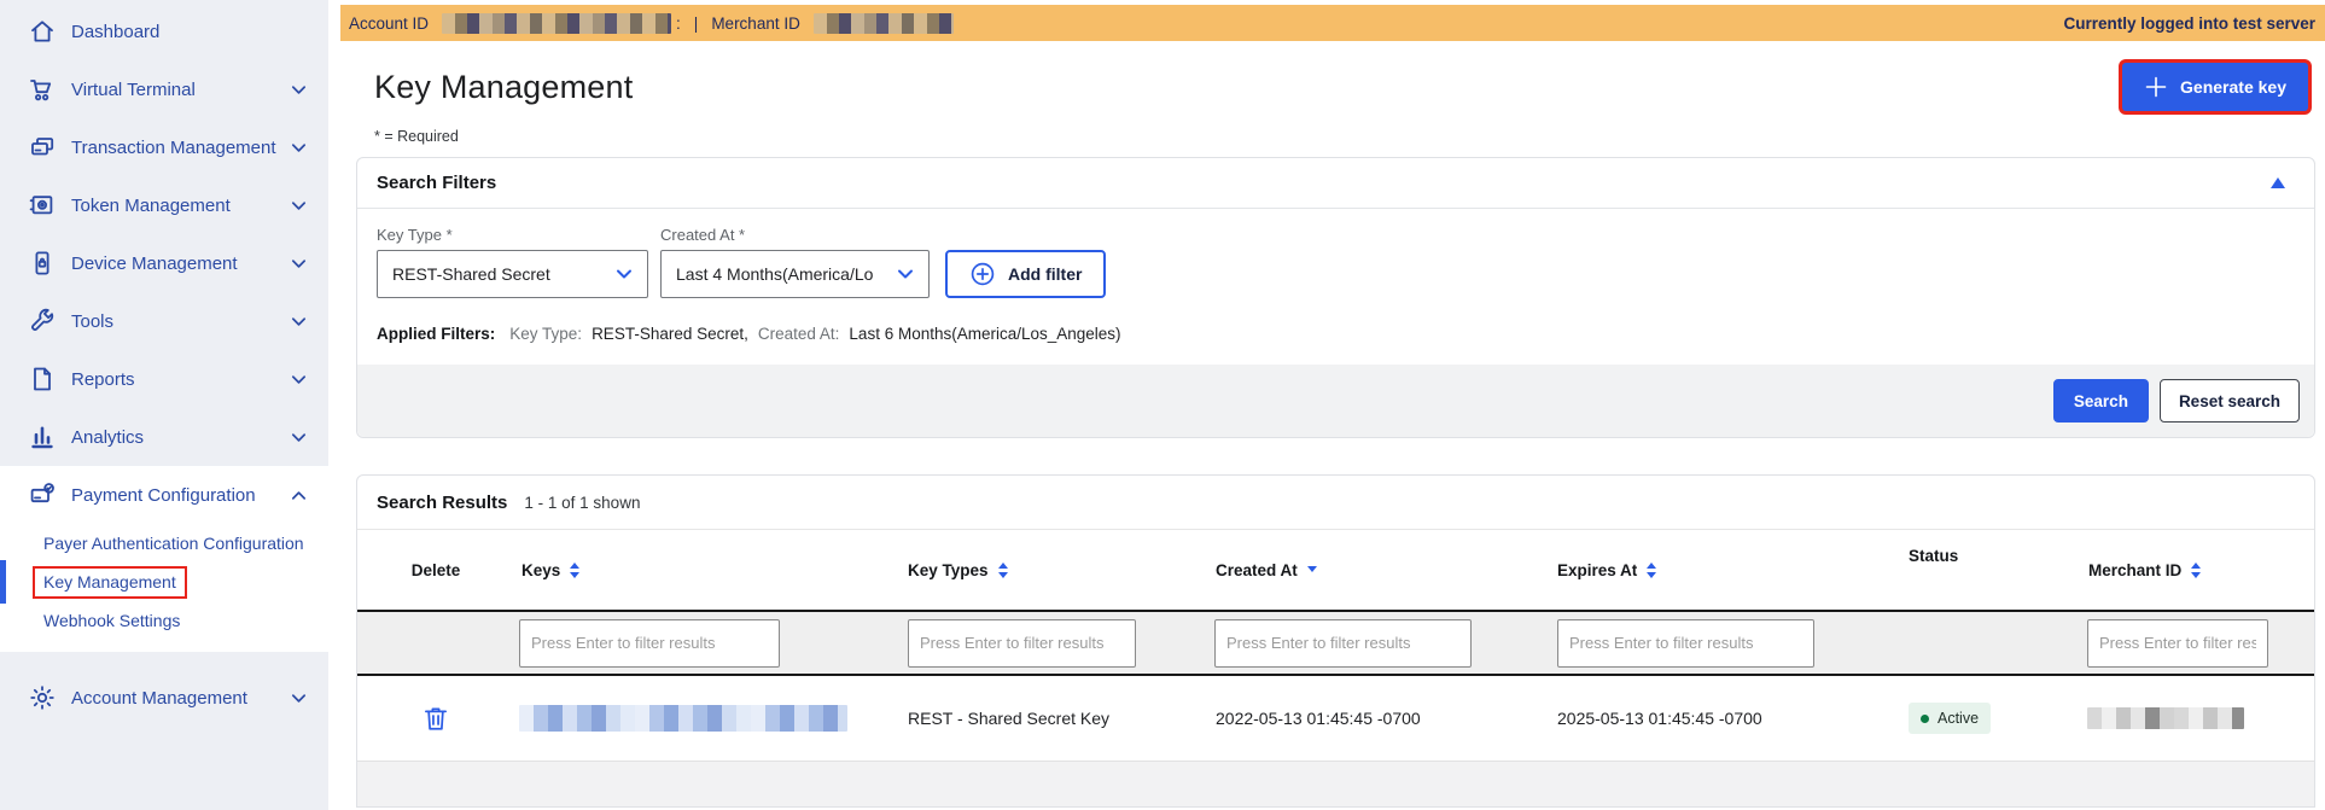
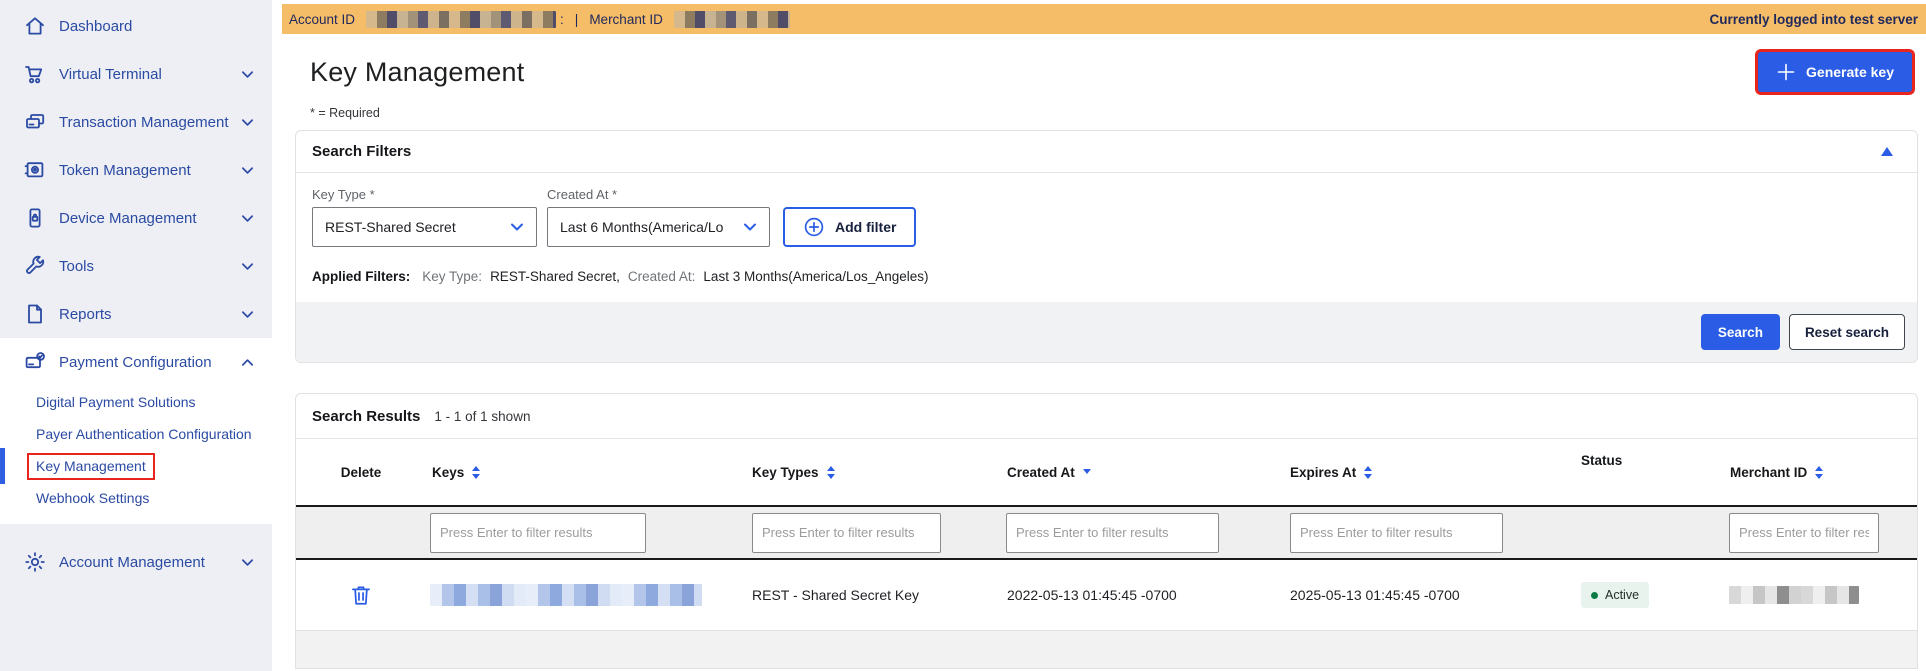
  Dashboard
  Virtual Terminal
  Transaction Management
  Token Management
  Device Management
  Tools
  Reports
- Analytics
  Payment Configuration
+ Digital Payment Solutions
  Payer Authentication Configuration
  Key Management
  Webhook Settings
  Account Management
  Account ID
  :
  |
  Merchant ID
  Currently logged into test server
  Key Management
  Generate key
  * = Required
  Search Filters
  Key Type *
  Created At *
  REST-Shared Secret
- Last 4 Months(America/Lo
+ Last 6 Months(America/Lo
  Add filter
  Applied Filters:
  Key Type:
  REST-Shared Secret,
  Created At:
- Last 6 Months(America/Los_Angeles)
+ Last 3 Months(America/Los_Angeles)
  Search
  Reset search
  Search Results
  1 - 1 of 1 shown
  Delete
  Keys
  Key Types
  Created At
  Expires At
  Status
  Merchant ID
  Press Enter to filter results
  Press Enter to filter results
  Press Enter to filter results
  Press Enter to filter results
  Press Enter to filter res
  REST - Shared Secret Key
  2022-05-13 01:45:45 -0700
  2025-05-13 01:45:45 -0700
  Active
